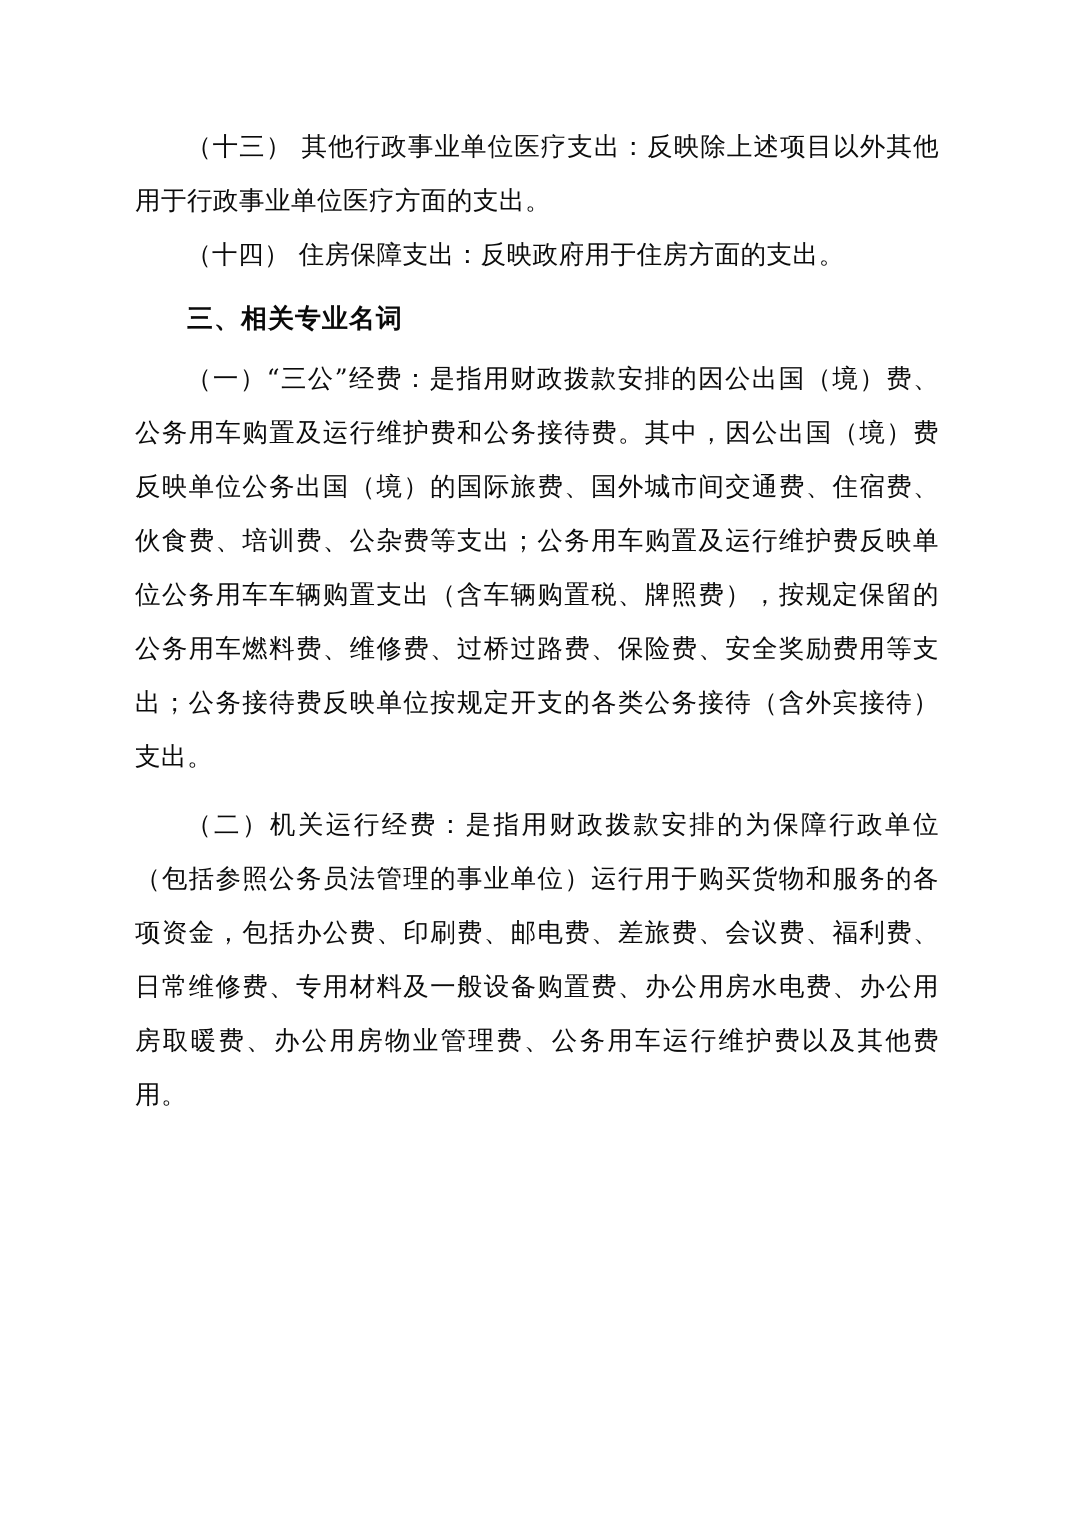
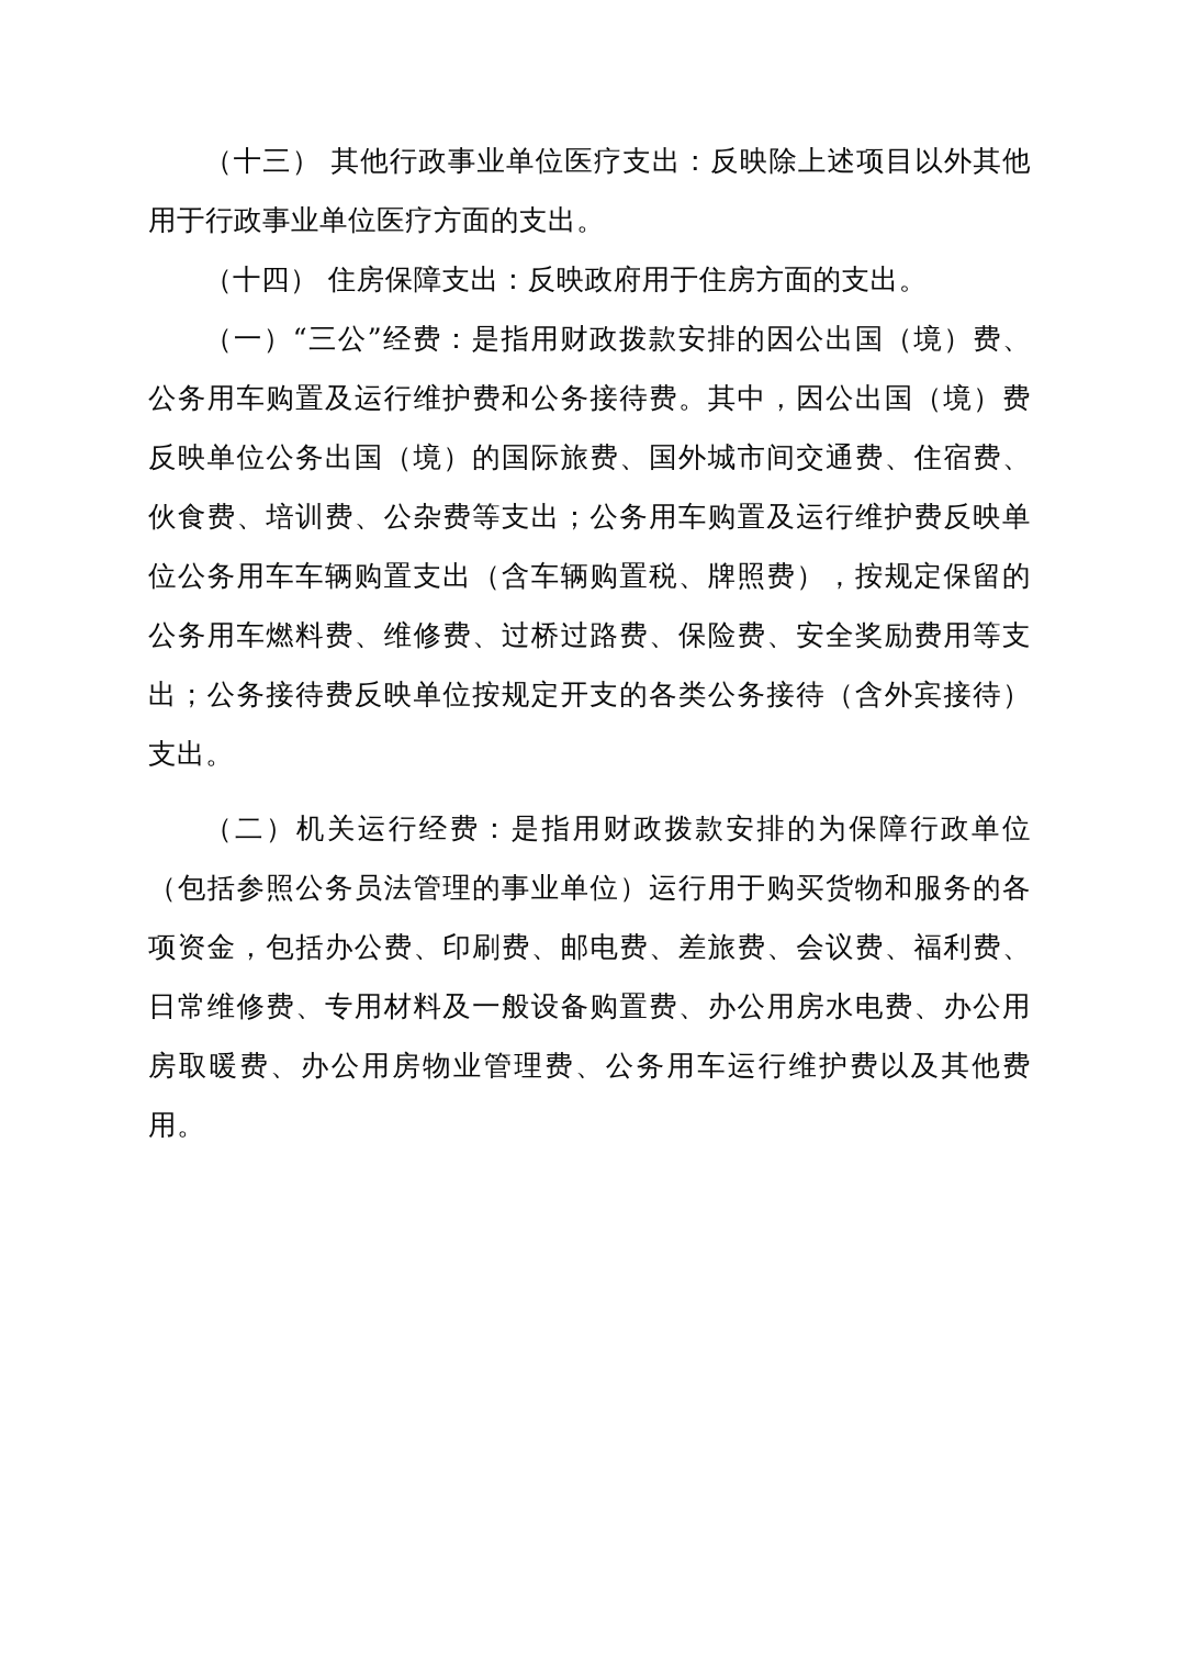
  （十三） 其他行政事业单位医疗支出：反映除上述项目以外其他用于行政事业单位医疗方面的支出。
  （十四） 住房保障支出：反映政府用于住房方面的支出。
- 三、相关专业名词
  （一）“三公”经费：是指用财政拨款安排的因公出国（境）费、公务用车购置及运行维护费和公务接待费。其中，因公出国（境）费反映单位公务出国（境）的国际旅费、国外城市间交通费、住宿费、伙食费、培训费、公杂费等支出；公务用车购置及运行维护费反映单位公务用车车辆购置支出（含车辆购置税、牌照费），按规定保留的公务用车燃料费、维修费、过桥过路费、保险费、安全奖励费用等支出；公务接待费反映单位按规定开支的各类公务接待（含外宾接待）支出。
  （二）机关运行经费：是指用财政拨款安排的为保障行政单位（包括参照公务员法管理的事业单位）运行用于购买货物和服务的各项资金，包括办公费、印刷费、邮电费、差旅费、会议费、福利费、日常维修费、专用材料及一般设备购置费、办公用房水电费、办公用房取暖费、办公用房物业管理费、公务用车运行维护费以及其他费用。
